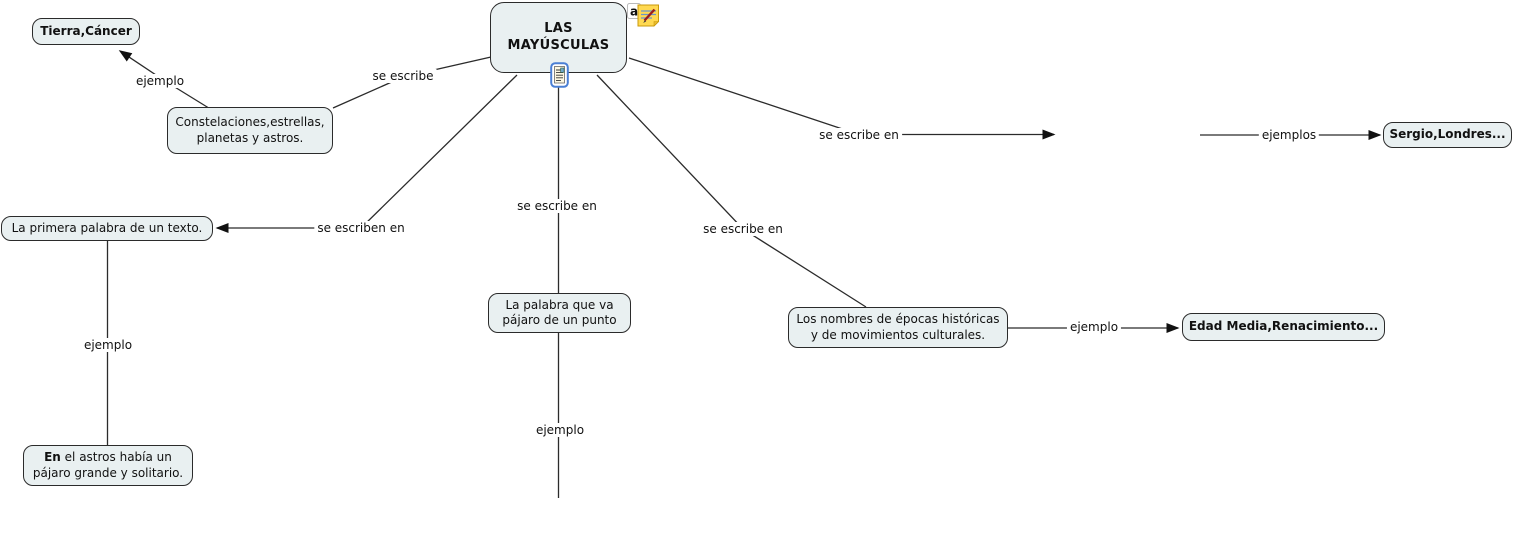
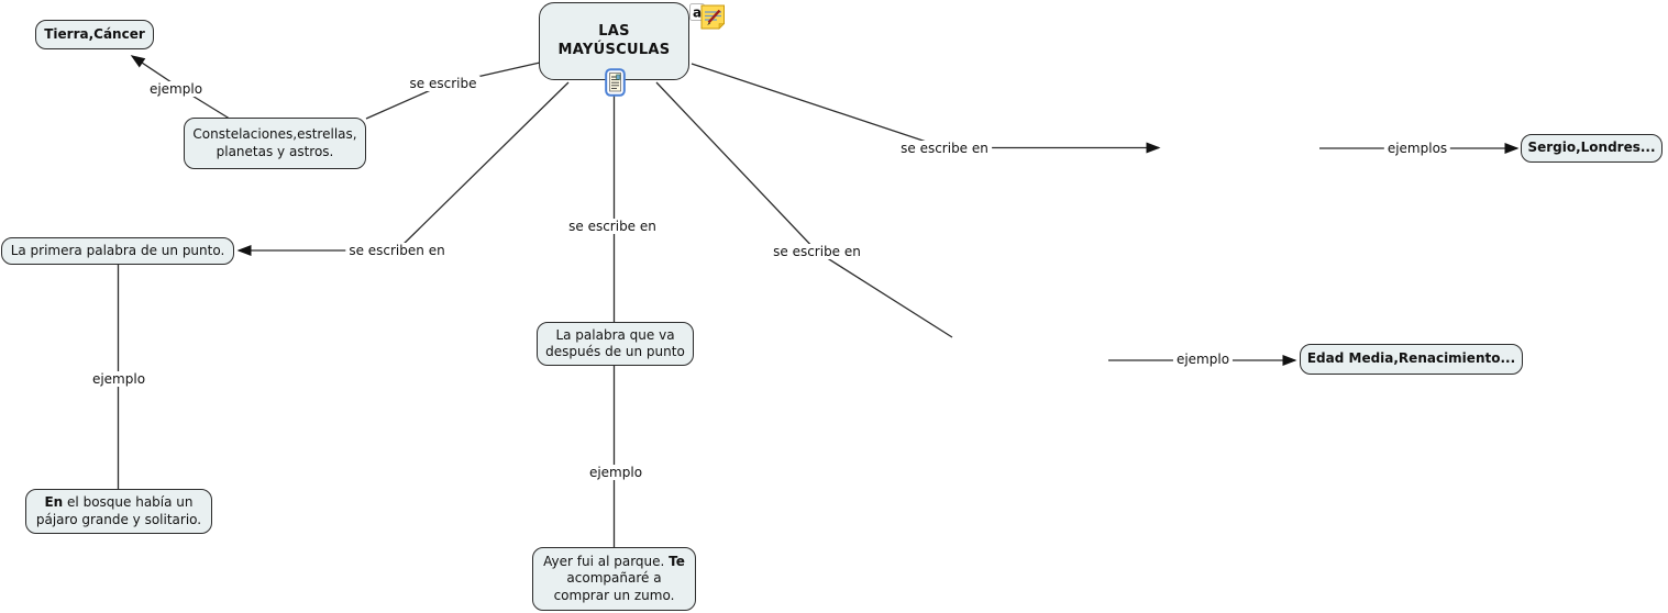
  ejemplo
  se escribe
  se escriben en
  ejemplo
  se escribe en
  ejemplo
  se escribe en
  ejemplos
  se escribe en
  ejemplo
  LAS MAYÚSCULAS
  Tierra,Cáncer
  Constelaciones,estrellas, planetas y astros.
- La primera palabra de un texto.
+ La primera palabra de un punto.
- En el astros había un pájaro grande y solitario.
+ En el bosque había un pájaro grande y solitario.
- La palabra que va pájaro de un punto
+ La palabra que va después de un punto
+ Ayer fui al parque. Te acompañaré a comprar un zumo.
  Sergio,Londres...
- Los nombres de épocas históricas y de movimientos culturales.
  Edad Media,Renacimiento...
  a
